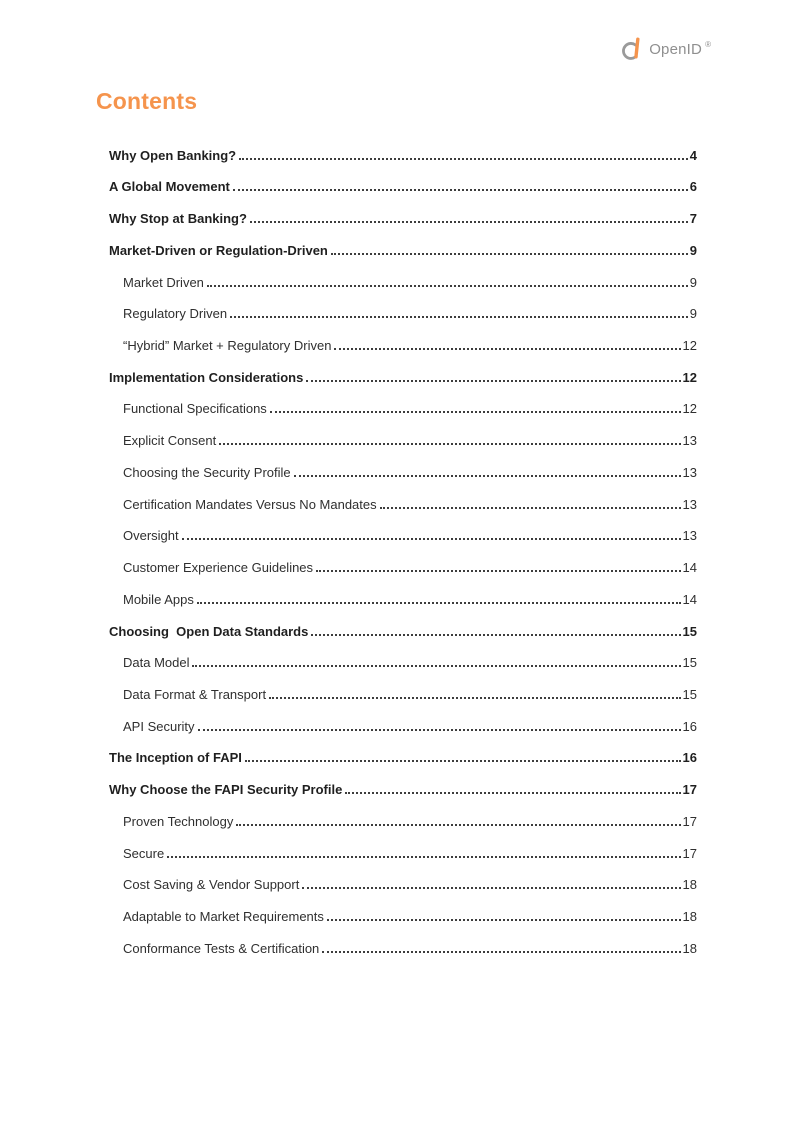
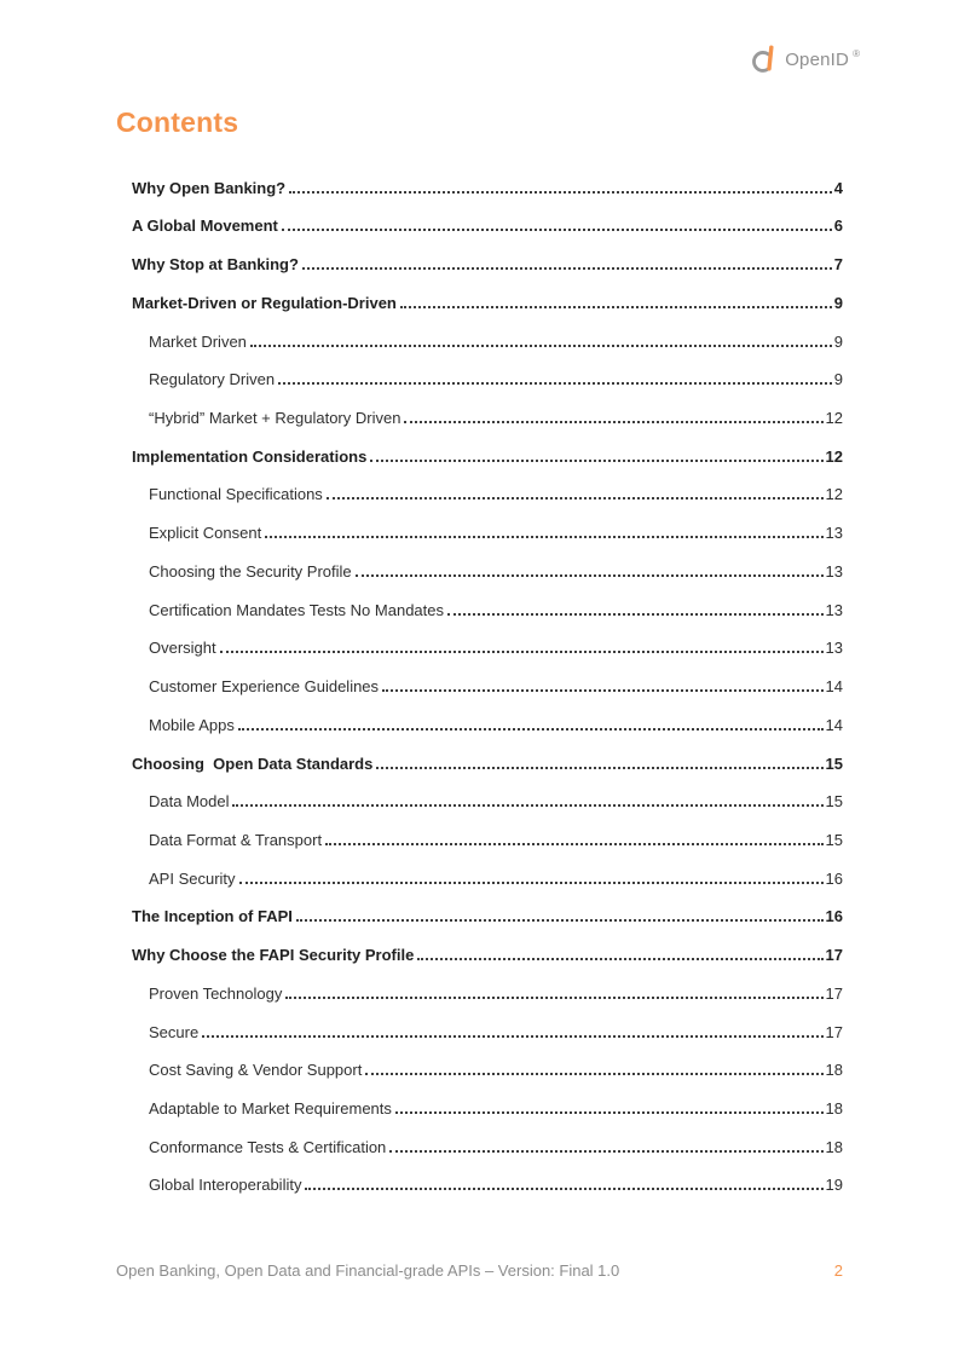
  OpenID
  ®
  Contents
  Why Open Banking?
  4
  A Global Movement
  6
  Why Stop at Banking?
  7
  Market-Driven or Regulation-Driven
  9
  Market Driven
  9
  Regulatory Driven
  9
  “Hybrid” Market + Regulatory Driven
  12
  Implementation Considerations
  12
  Functional Specifications
  12
  Explicit Consent
  13
  Choosing the Security Profile
  13
- Certification Mandates Versus No Mandates
+ Certification Mandates Tests No Mandates
  13
  Oversight
  13
  Customer Experience Guidelines
  14
  Mobile Apps
  14
  Choosing Open Data Standards
  15
  Data Model
  15
  Data Format & Transport
  15
  API Security
  16
  The Inception of FAPI
  16
  Why Choose the FAPI Security Profile
  17
  Proven Technology
  17
  Secure
  17
  Cost Saving & Vendor Support
  18
  Adaptable to Market Requirements
  18
  Conformance Tests & Certification
  18
+ Global Interoperability
+ 19
+ Open Banking, Open Data and Financial-grade APIs – Version: Final 1.0
+ 2
